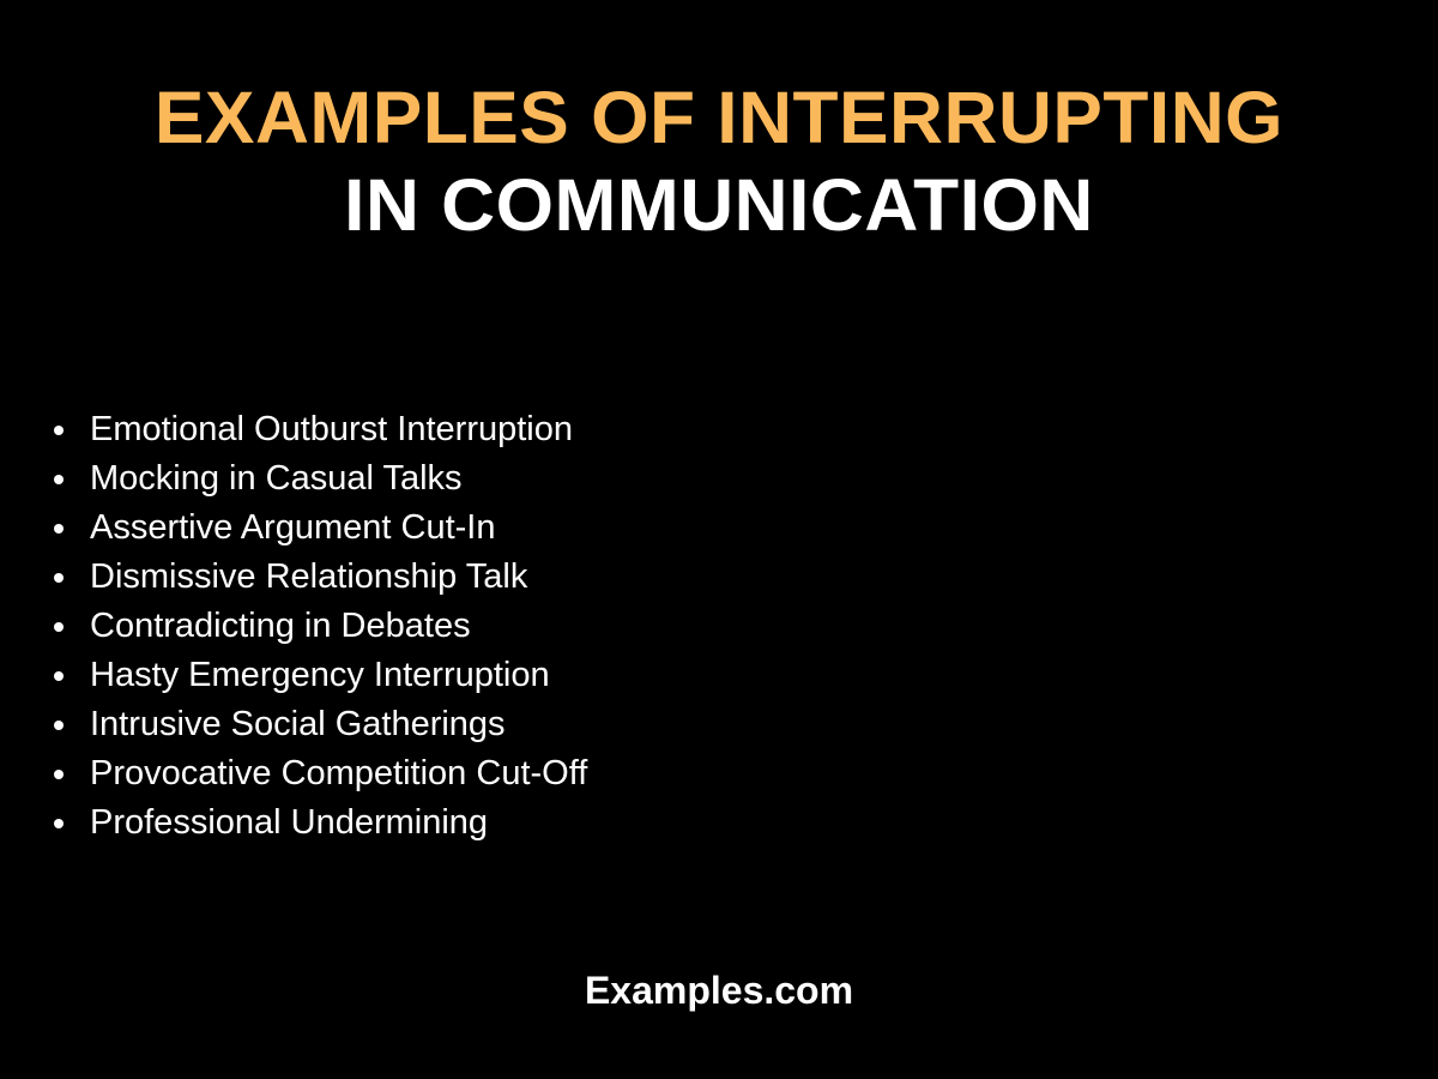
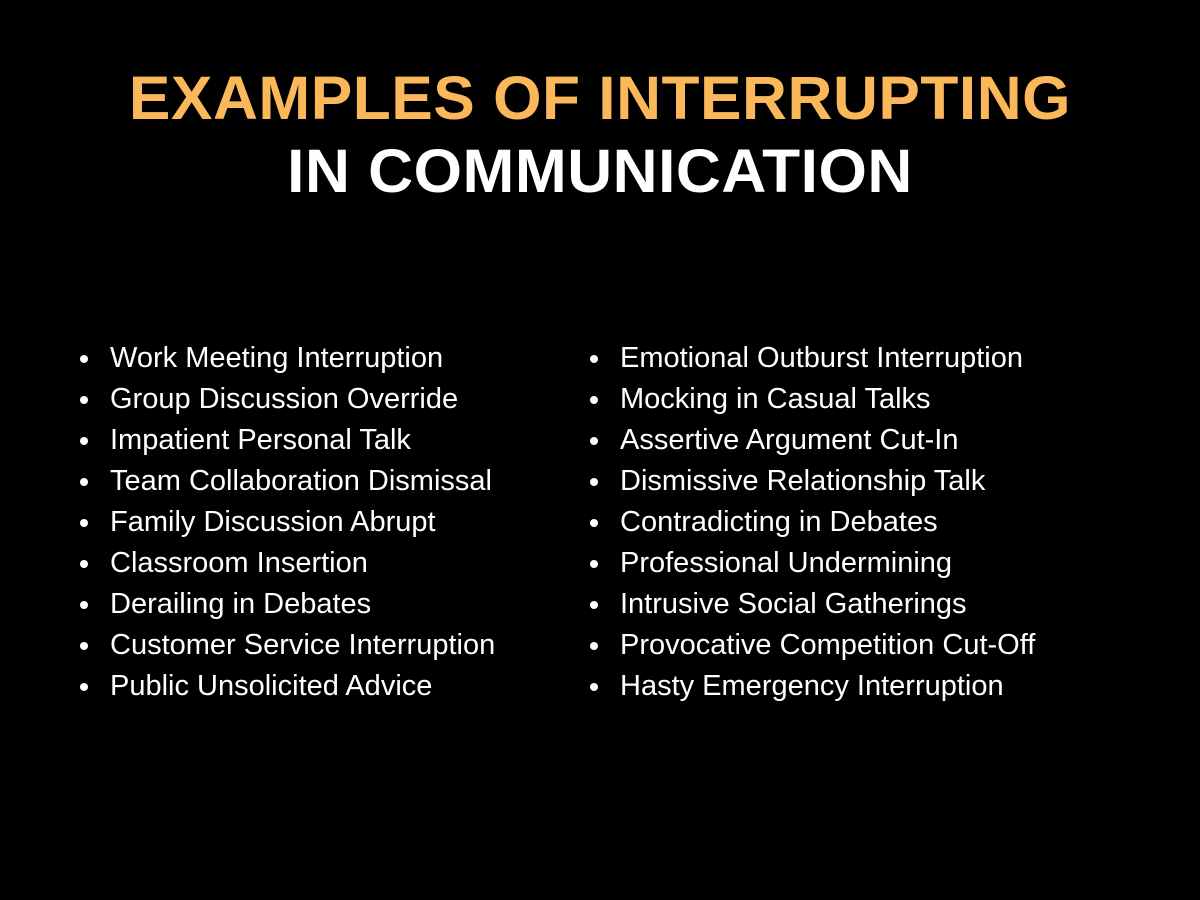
  EXAMPLES OF INTERRUPTING
  IN COMMUNICATION
+ Work Meeting Interruption
+ Group Discussion Override
+ Impatient Personal Talk
+ Team Collaboration Dismissal
+ Family Discussion Abrupt
+ Classroom Insertion
+ Derailing in Debates
+ Customer Service Interruption
+ Public Unsolicited Advice
  Emotional Outburst Interruption
  Mocking in Casual Talks
  Assertive Argument Cut-In
  Dismissive Relationship Talk
  Contradicting in Debates
- Hasty Emergency Interruption
+ Professional Undermining
  Intrusive Social Gatherings
  Provocative Competition Cut-Off
- Professional Undermining
+ Hasty Emergency Interruption
- Examples.com
